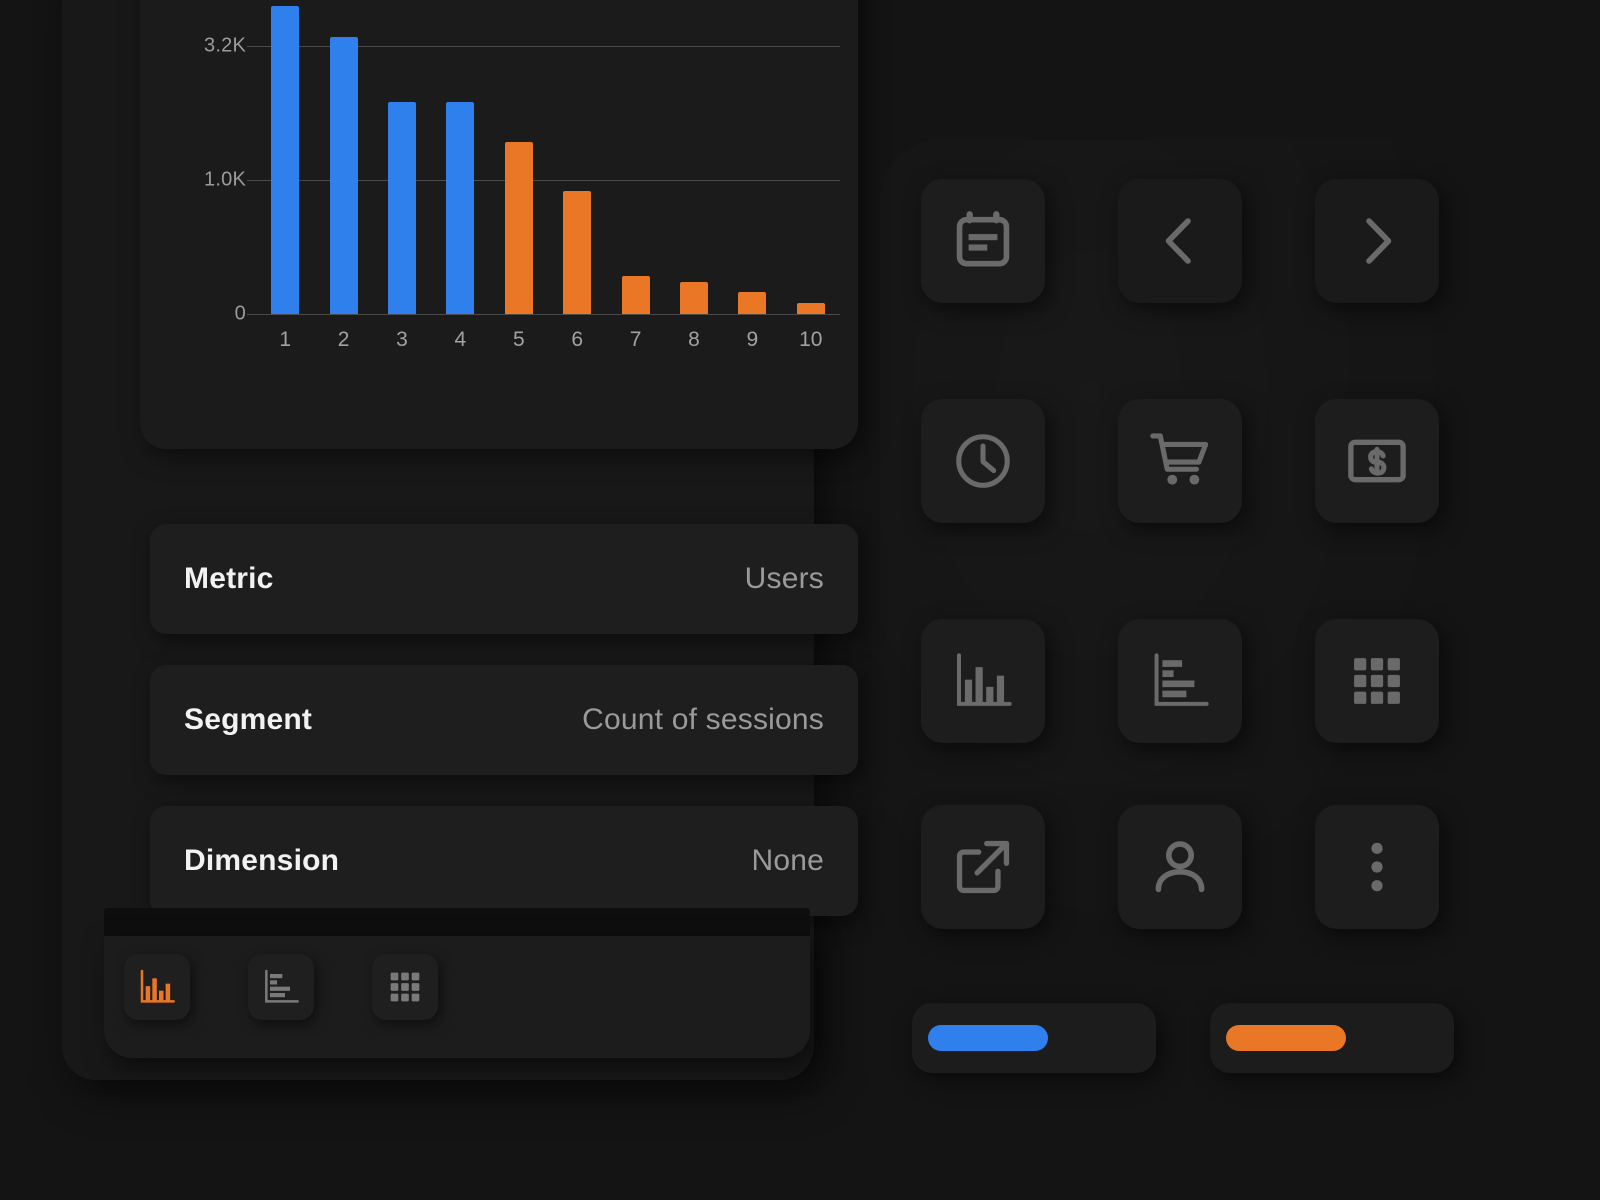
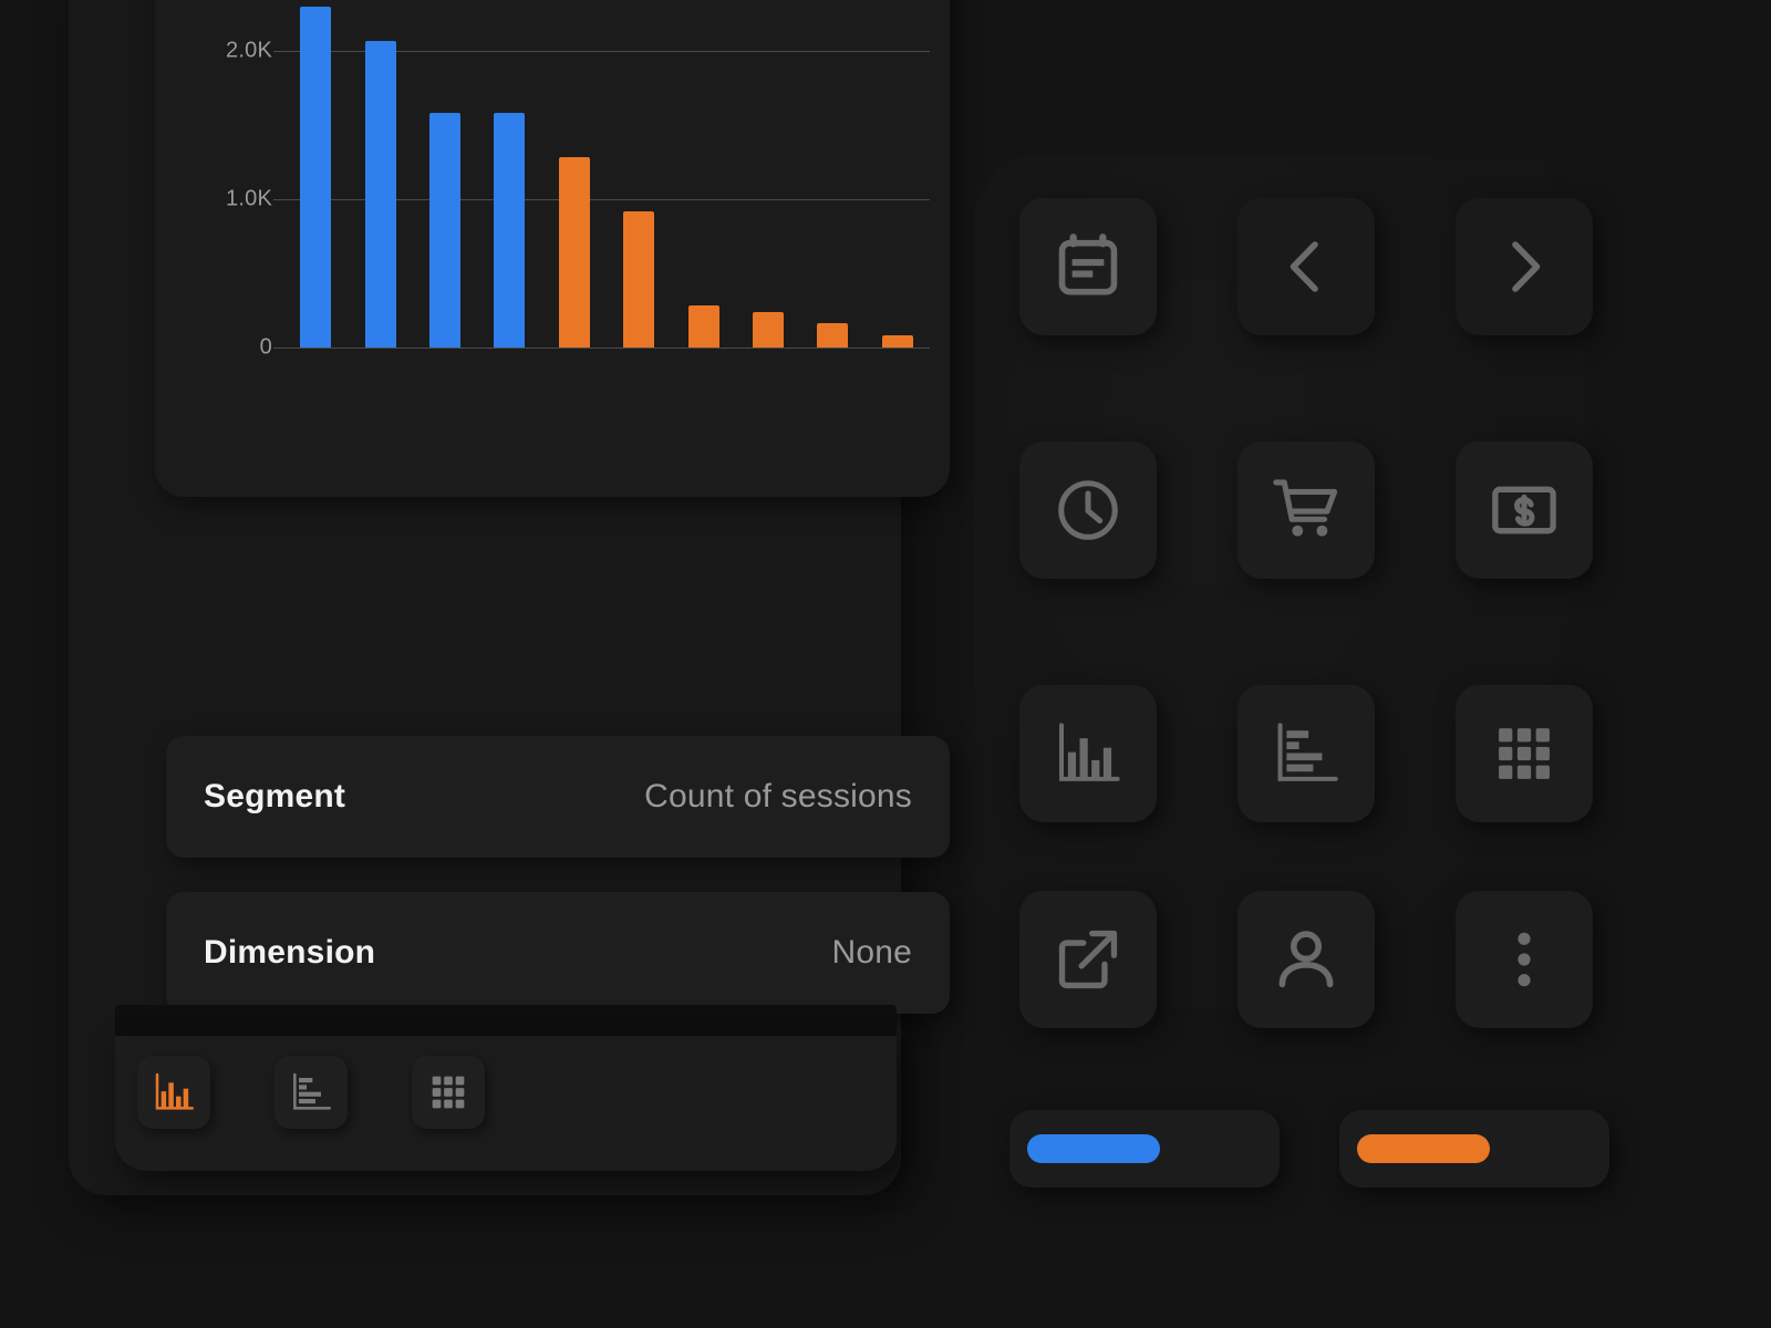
  0
  1.0K
- 3.2K
+ 2.0K
- 1
- 2
- 3
- 4
- 5
- 6
- 7
- 8
- 9
- 10
- Metric
- Users
  Segment
  Count of sessions
  Dimension
  None
